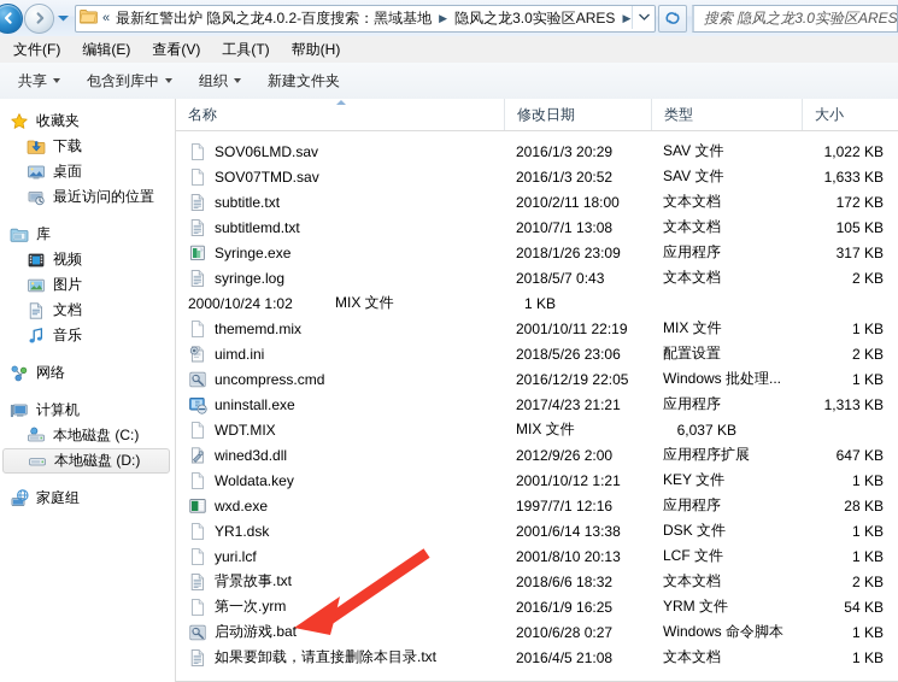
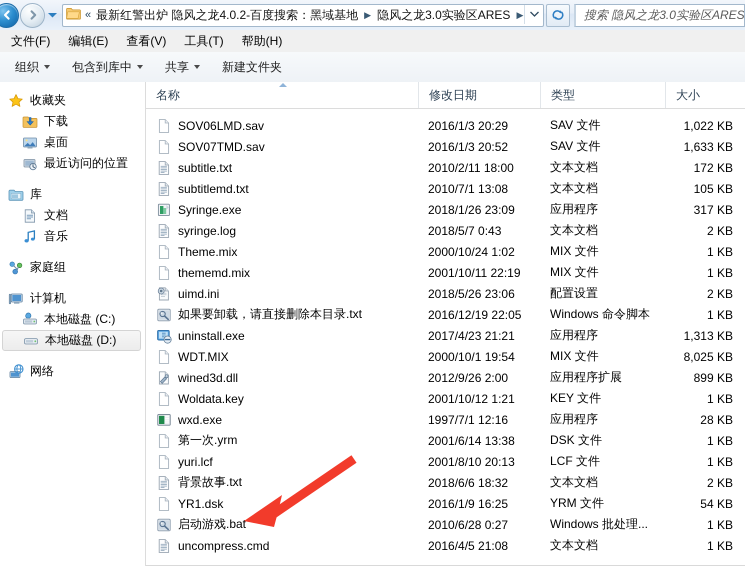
  «
  最新红警出炉 隐风之龙4.0.2-百度搜索：黑域基地
  ▶
  隐风之龙3.0实验区ARES
  ▶
  搜索 隐风之龙3.0实验区ARES
  文件(F)
  编辑(E)
  查看(V)
  工具(T)
  帮助(H)
- 共享
+ 组织
  包含到库中
- 组织
+ 共享
  新建文件夹
  收藏夹
  下载
  桌面
  最近访问的位置
  库
- 视频
- 图片
  文档
  音乐
- 网络
+ 家庭组
  计算机
  本地磁盘 (C:)
  本地磁盘 (D:)
- 家庭组
+ 网络
  名称
  修改日期
  类型
  大小
  SOV06LMD.sav
  2016/1/3 20:29
  SAV 文件
  1,022 KB
  SOV07TMD.sav
  2016/1/3 20:52
  SAV 文件
  1,633 KB
  subtitle.txt
  2010/2/11 18:00
  文本文档
  172 KB
  subtitlemd.txt
  2010/7/1 13:08
  文本文档
  105 KB
  Syringe.exe
  2018/1/26 23:09
  应用程序
  317 KB
  syringe.log
  2018/5/7 0:43
  文本文档
  2 KB
+ Theme.mix
  2000/10/24 1:02
  MIX 文件
  1 KB
  thememd.mix
  2001/10/11 22:19
  MIX 文件
  1 KB
  uimd.ini
  2018/5/26 23:06
  配置设置
  2 KB
- uncompress.cmd
+ 如果要卸载，请直接删除本目录.txt
  2016/12/19 22:05
- Windows 批处理...
+ Windows 命令脚本
  1 KB
  uninstall.exe
  2017/4/23 21:21
  应用程序
  1,313 KB
  WDT.MIX
+ 2000/10/1 19:54
  MIX 文件
- 6,037 KB
+ 8,025 KB
  wined3d.dll
  2012/9/26 2:00
  应用程序扩展
- 647 KB
+ 899 KB
  Woldata.key
  2001/10/12 1:21
  KEY 文件
  1 KB
  wxd.exe
  1997/7/1 12:16
  应用程序
  28 KB
- YR1.dsk
+ 第一次.yrm
  2001/6/14 13:38
  DSK 文件
  1 KB
  yuri.lcf
  2001/8/10 20:13
  LCF 文件
  1 KB
  背景故事.txt
  2018/6/6 18:32
  文本文档
  2 KB
- 第一次.yrm
+ YR1.dsk
  2016/1/9 16:25
  YRM 文件
  54 KB
  启动游戏.bat
  2010/6/28 0:27
- Windows 命令脚本
+ Windows 批处理...
  1 KB
- 如果要卸载，请直接删除本目录.txt
+ uncompress.cmd
  2016/4/5 21:08
  文本文档
  1 KB
